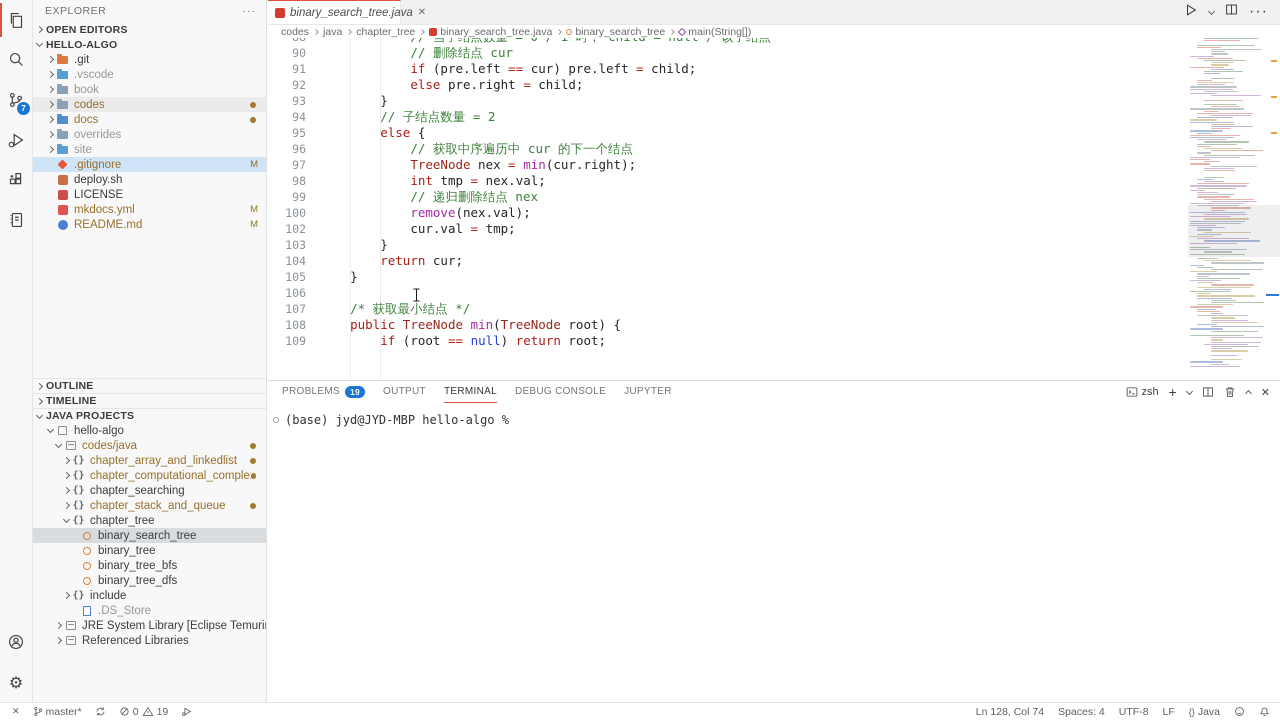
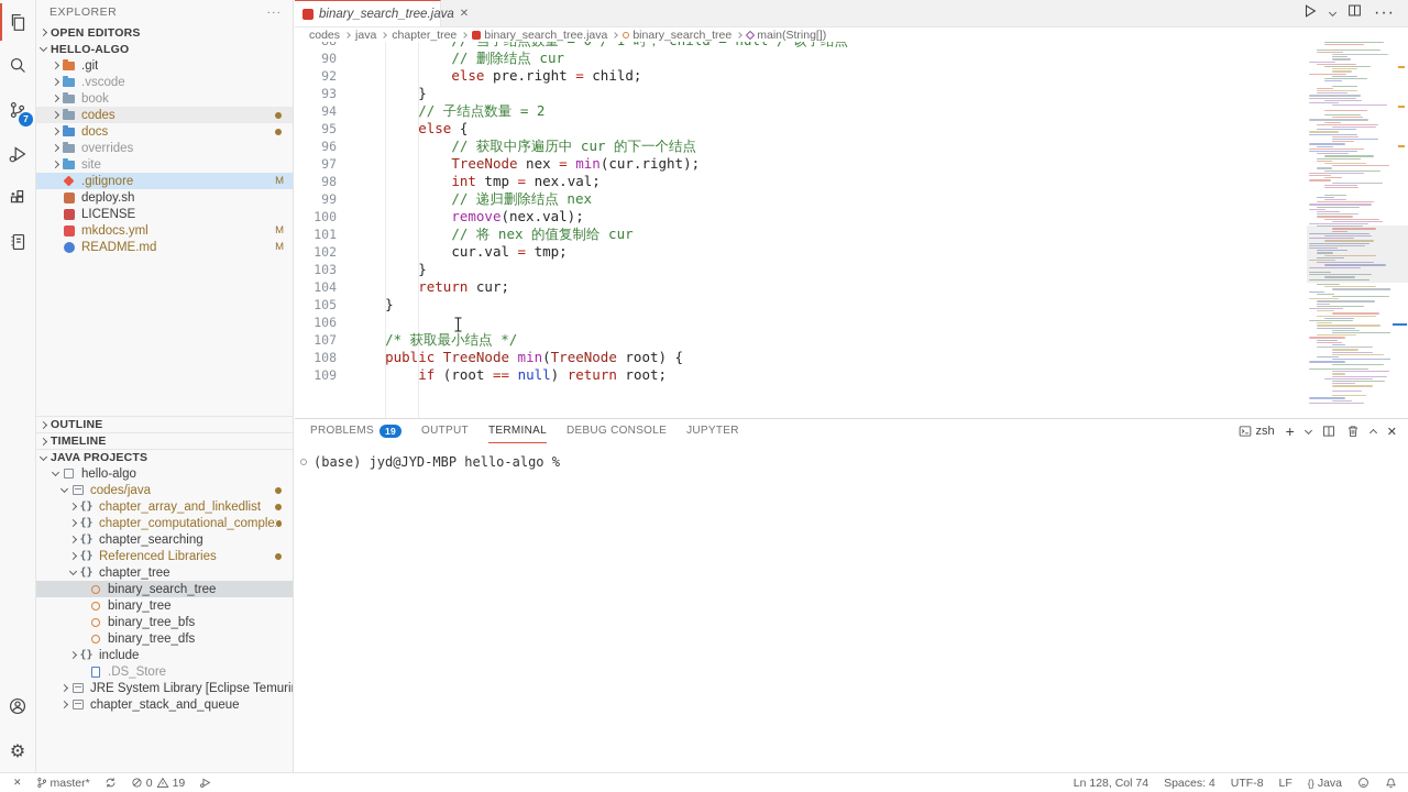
  7
  ⚙
  EXPLORER
  ···
  OPEN EDITORS
  HELLO-ALGO
  .git
  .vscode
  book
  codes
  docs
  overrides
  site
  .gitignore
  M
  deploy.sh
  LICENSE
  mkdocs.yml
  M
  README.md
  M
  OUTLINE
  TIMELINE
  JAVA PROJECTS
  hello-algo
  codes/java
  {}
  chapter_array_and_linkedlist
  {}
  chapter_computational_comple
  {}
  chapter_searching
  {}
- chapter_stack_and_queue
+ Referenced Libraries
  {}
  chapter_tree
  binary_search_tree
  binary_tree
  binary_tree_bfs
  binary_tree_dfs
  {}
  include
  .DS_Store
  JRE System Library [Eclipse Temuri
- Referenced Libraries
+ chapter_stack_and_queue
  binary_search_tree.java
  ✕
  ···
  codes
  java
  chapter_tree
  binary_search_tree.java
  binary_search_tree
  main(String[])
  90
  // 删除结点 cur
- 91
- if (pre.left == cur) pre.left = child;
  92
  else pre.right = child;
  93
  }
  94
  // 子结点数量 = 2
  95
  else {
  96
  // 获取中序遍历中 cur 的下一个结点
  97
  TreeNode nex = min(cur.right);
  98
  int tmp = nex.val;
  99
  // 递归删除结点 nex
  100
  remove(nex.val);
+ 101
+ // 将 nex 的值复制给 cur
  102
  cur.val = tmp;
  103
  }
  104
  return cur;
  105
  }
  106
  107
  /* 获取最小结点 */
  108
  public TreeNode min(TreeNode root) {
  109
  if (root == null) return root;
  PROBLEMS
  19
  OUTPUT
  TERMINAL
  DEBUG CONSOLE
  JUPYTER
  zsh
  +
  ✕
  (base) jyd@JYD-MBP hello-algo %
  ✕
  master*
  0
  19
  Ln 128, Col 74
  Spaces: 4
  UTF-8
  LF
  {}
  Java
